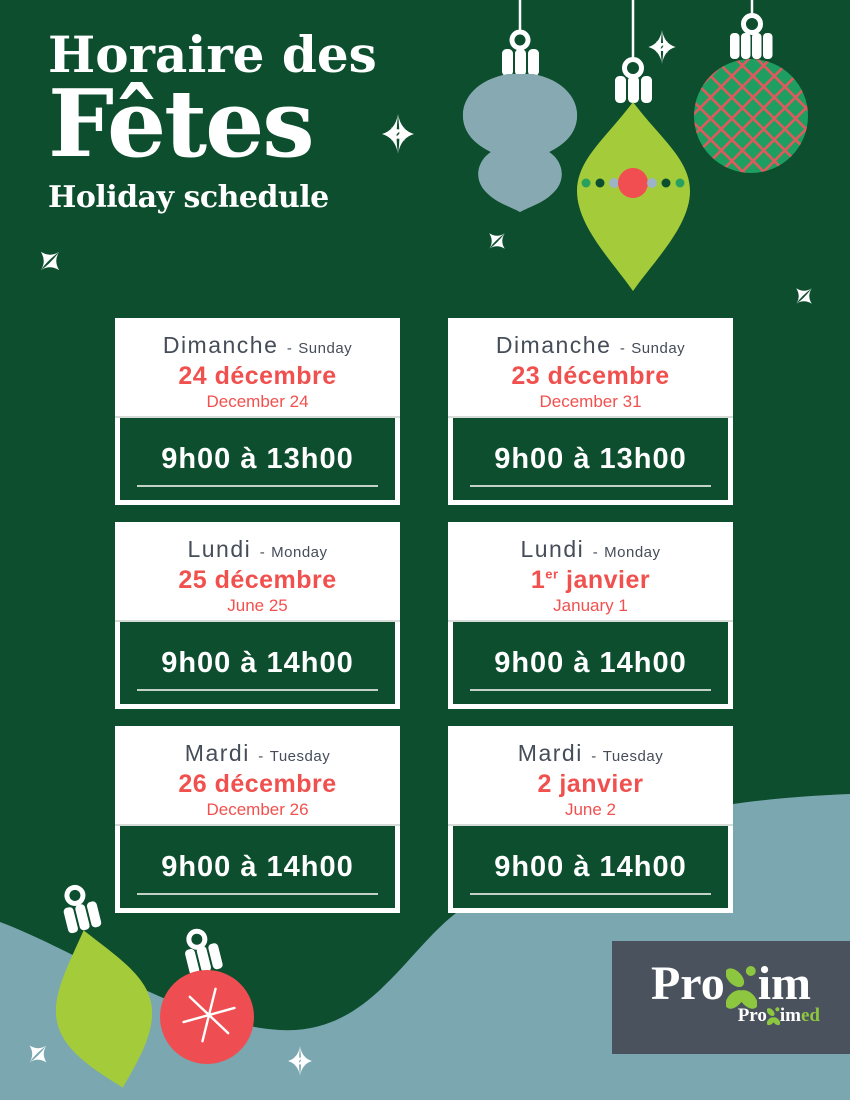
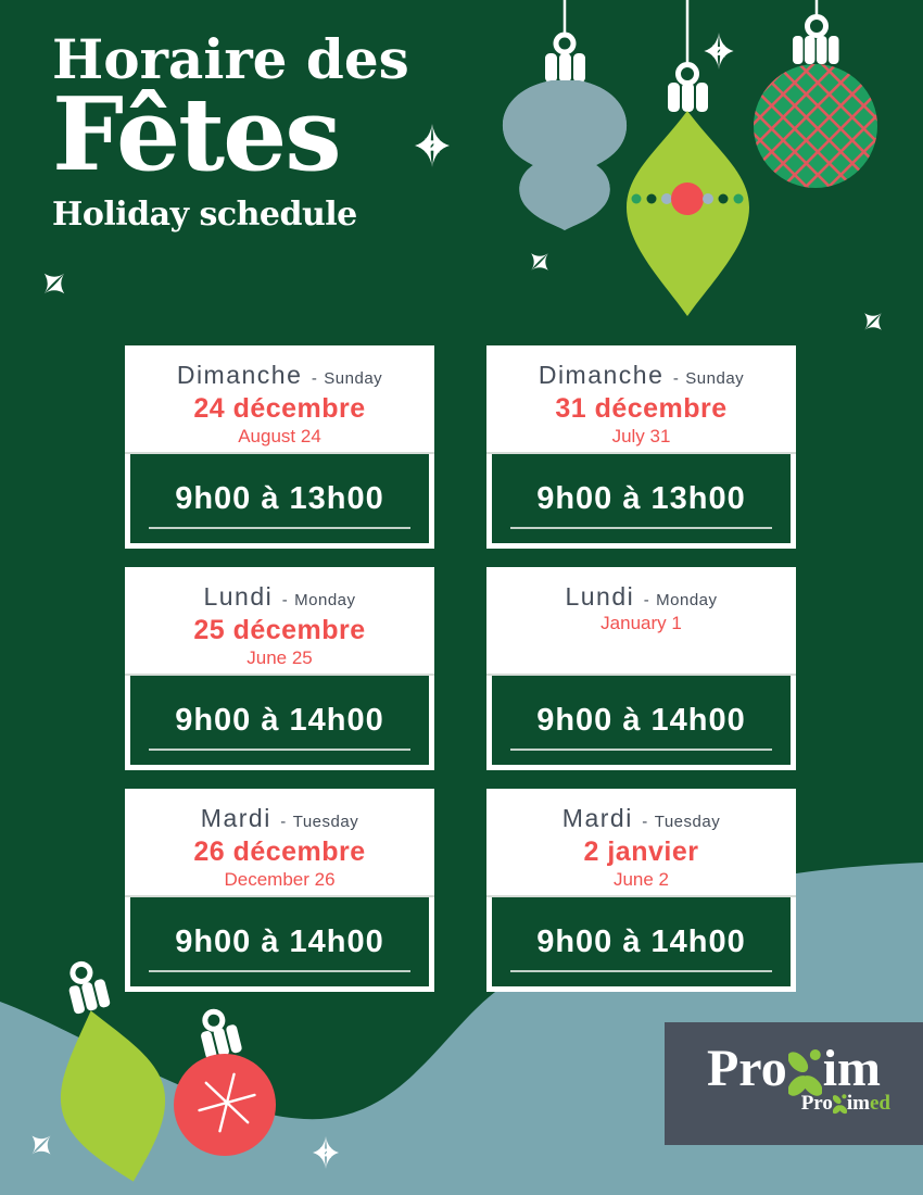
  Horaire des
  Fêtes
  Holiday schedule
  Dimanche - Sunday
  24 décembre
- December 24
+ August 24
  9h00 à 13h00
  Dimanche - Sunday
- 23 décembre
+ 31 décembre
- December 31
+ July 31
  9h00 à 13h00
  Lundi - Monday
  25 décembre
  June 25
  9h00 à 14h00
  Lundi - Monday
- 1er janvier
  January 1
  9h00 à 14h00
  Mardi - Tuesday
  26 décembre
  December 26
  9h00 à 14h00
  Mardi - Tuesday
  2 janvier
  June 2
  9h00 à 14h00
  Pro
  im
  Pro
  im
  ed
